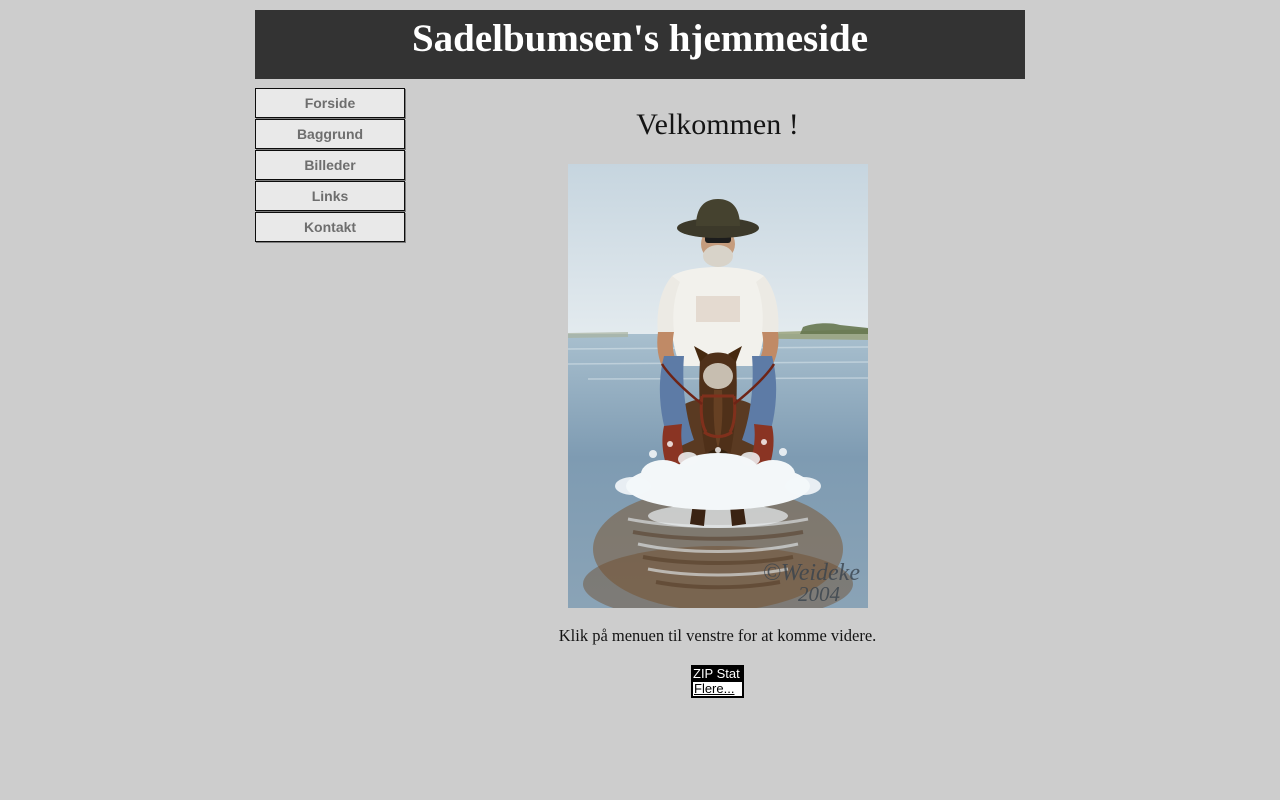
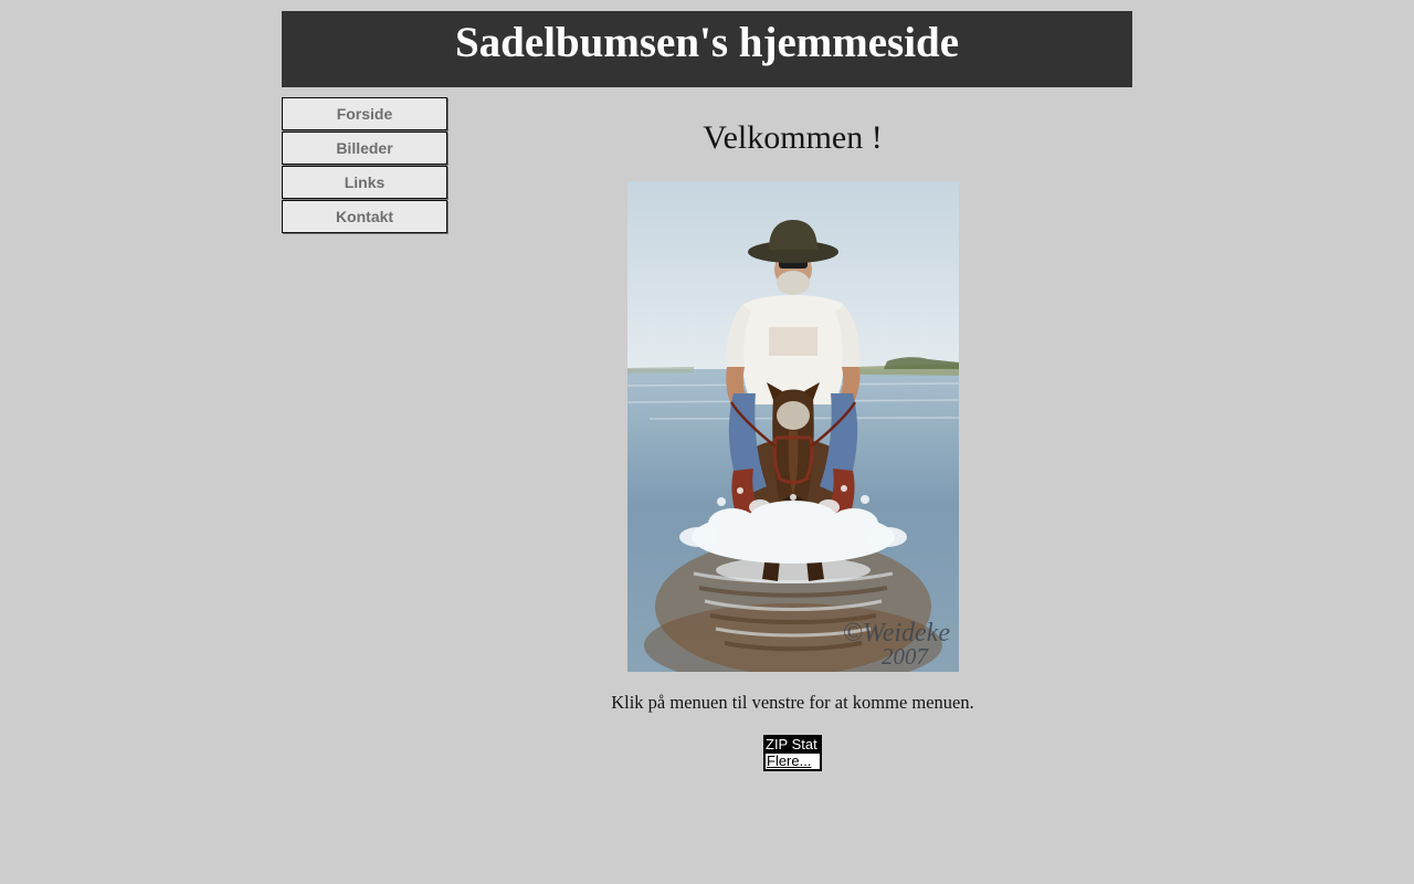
  Sadelbumsen's hjemmeside
  Forside
- Baggrund
  Billeder
  Links
  Kontakt
  Velkommen !
  ©Weideke
- 2004
+ 2007
- Klik på menuen til venstre for at komme videre.
+ Klik på menuen til venstre for at komme menuen.
  ZIP Stat
  Flere...
